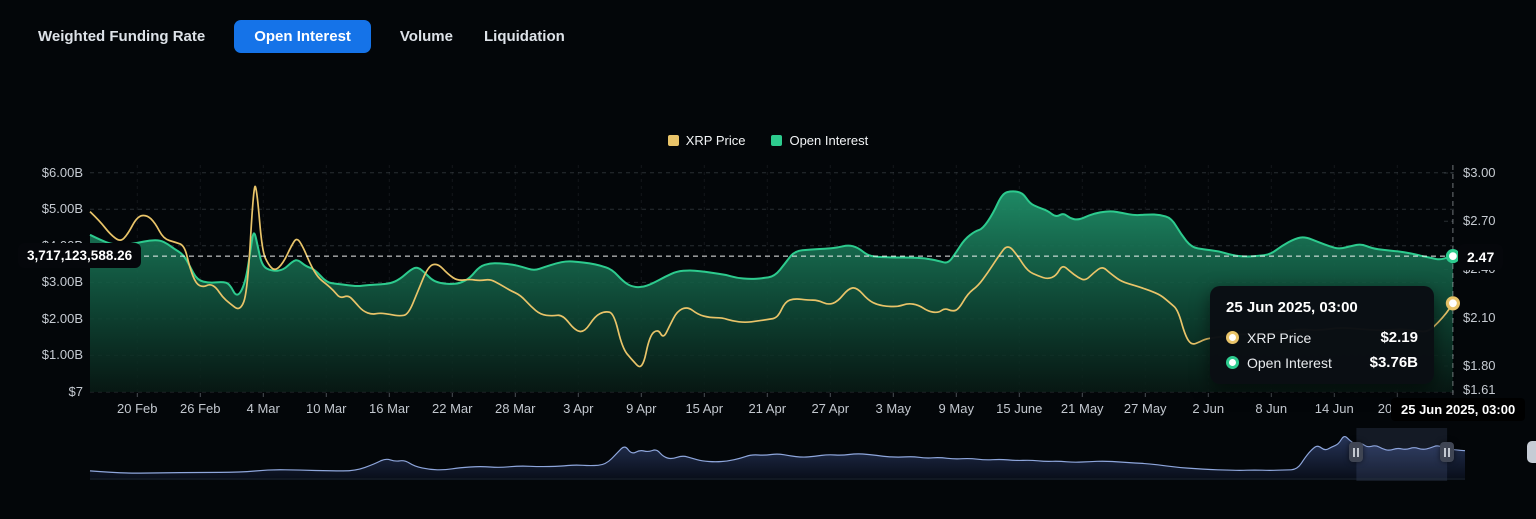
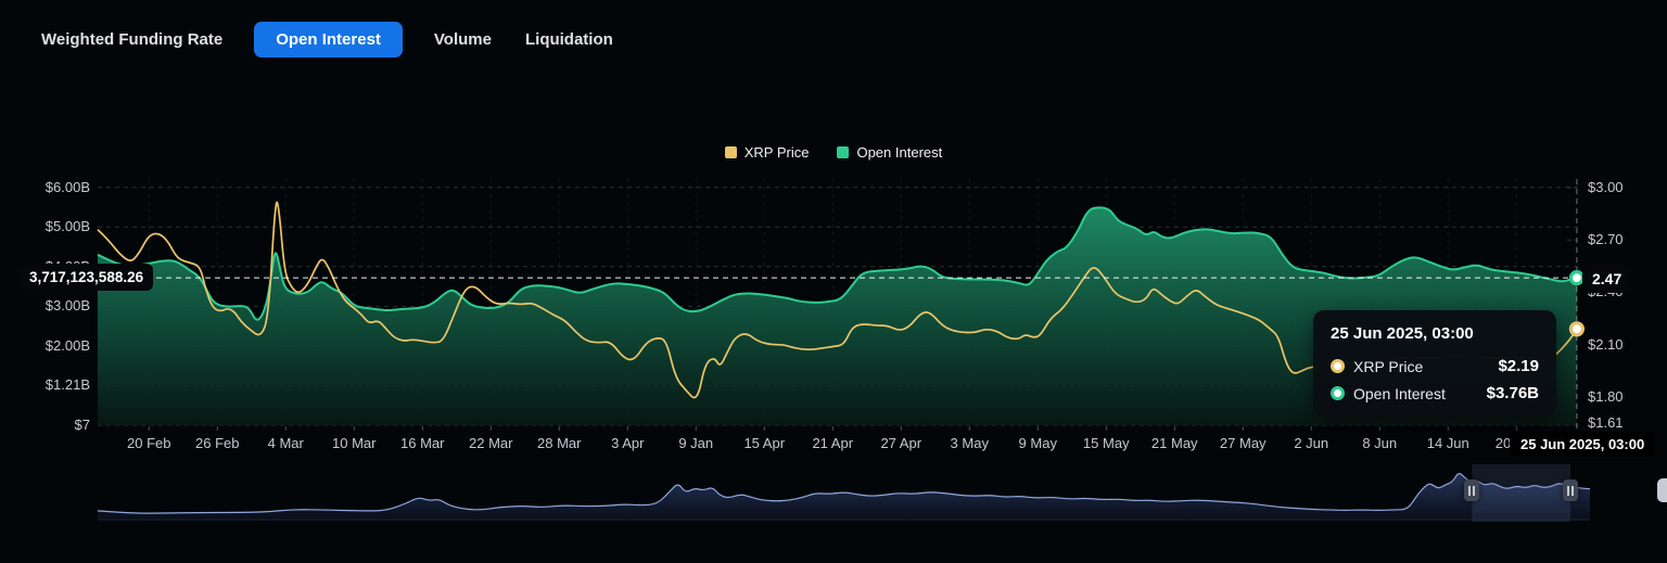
  Weighted Funding Rate
  Open Interest
  Volume
  Liquidation
  XRP Price
  Open Interest
  $6.00B
  $5.00B
  $3.00B
  $2.00B
- $1.00B
+ $1.21B
  $7
  $3.00
  $2.70
  $2.10
  $1.80
  $1.61
  20 Feb
  26 Feb
  4 Mar
  10 Mar
  16 Mar
  22 Mar
  28 Mar
  3 Apr
- 9 Apr
+ 9 Jan
  15 Apr
  21 Apr
  27 Apr
  3 May
  9 May
- 15 June
+ 15 May
  21 May
  27 May
  2 Jun
  8 Jun
  14 Jun
  3,717,123,588.26
  2.47
  25 Jun 2025, 03:00
  25 Jun 2025, 03:00
  XRP Price
  $2.19
  Open Interest
  $3.76B
